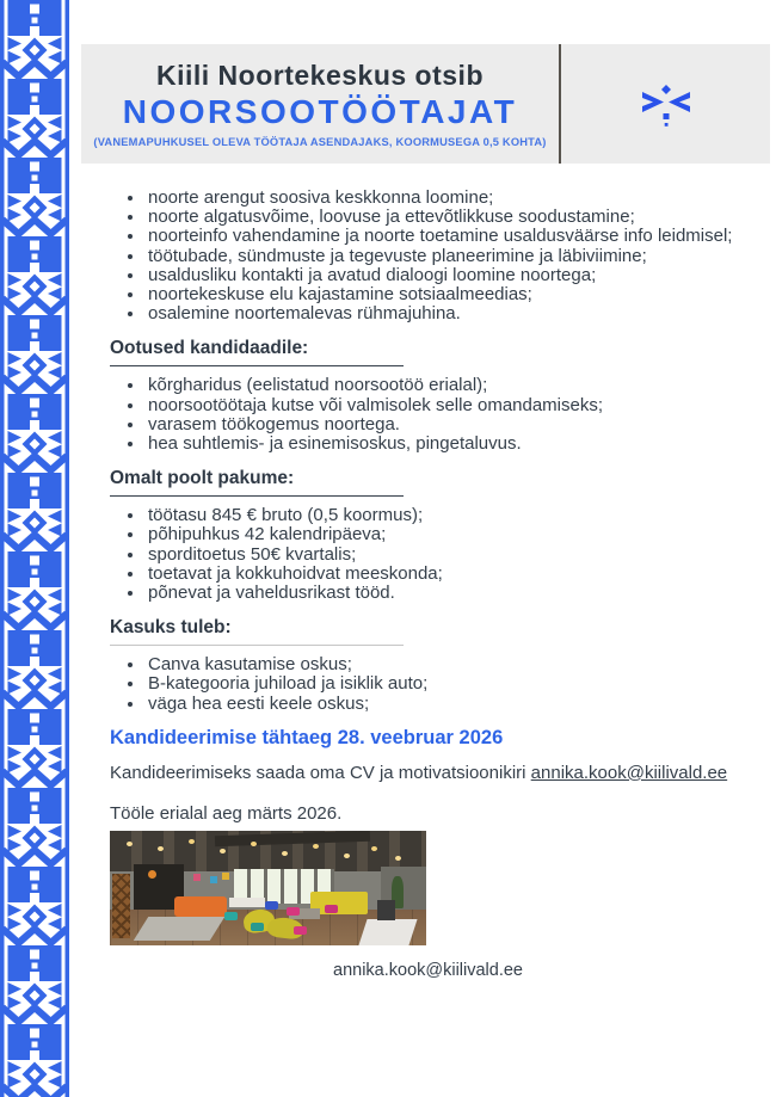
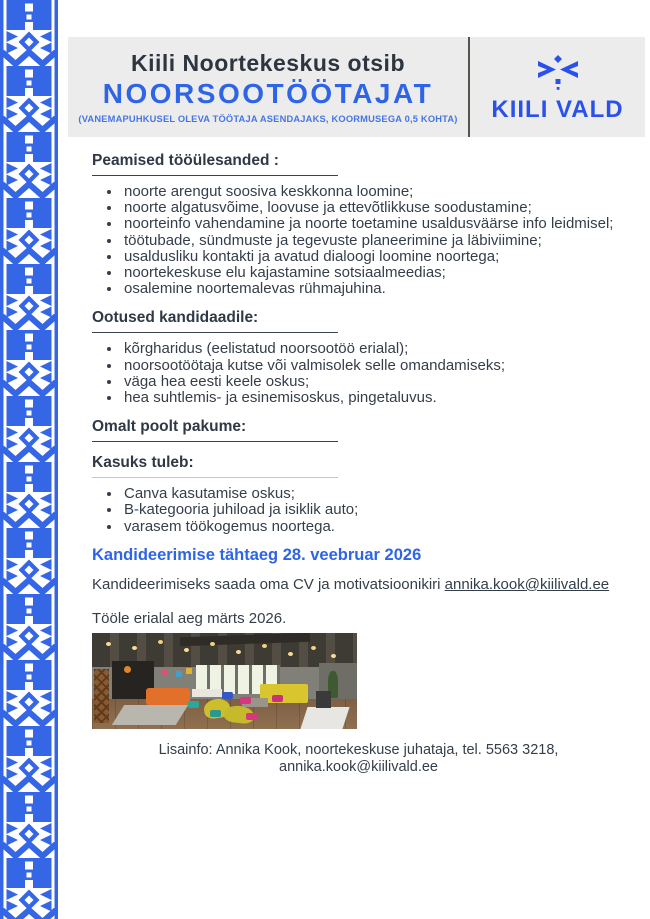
  Kiili Noortekeskus otsib
  NOORSOOTÖÖTAJAT
  (VANEMAPUHKUSEL OLEVA TÖÖTAJA ASENDAJAKS, KOORMUSEGA 0,5 KOHTA)
+ KIILI VALD
+ Peamised tööülesanded :
  noorte arengut soosiva keskkonna loomine;
  noorte algatusvõime, loovuse ja ettevõtlikkuse soodustamine;
  noorteinfo vahendamine ja noorte toetamine usaldusväärse info leidmisel;
  töötubade, sündmuste ja tegevuste planeerimine ja läbiviimine;
  usaldusliku kontakti ja avatud dialoogi loomine noortega;
  noortekeskuse elu kajastamine sotsiaalmeedias;
  osalemine noortemalevas rühmajuhina.
  Ootused kandidaadile:
  kõrgharidus (eelistatud noorsootöö erialal);
  noorsootöötaja kutse või valmisolek selle omandamiseks;
- varasem töökogemus noortega.
+ väga hea eesti keele oskus;
  hea suhtlemis- ja esinemisoskus, pingetaluvus.
  Omalt poolt pakume:
- töötasu 845 € bruto (0,5 koormus);
- põhipuhkus 42 kalendripäeva;
- sporditoetus 50€ kvartalis;
- toetavat ja kokkuhoidvat meeskonda;
- põnevat ja vaheldusrikast tööd.
  Kasuks tuleb:
  Canva kasutamise oskus;
  B-kategooria juhiload ja isiklik auto;
- väga hea eesti keele oskus;
+ varasem töökogemus noortega.
  Kandideerimise tähtaeg 28. veebruar 2026
  Kandideerimiseks saada oma CV ja motivatsioonikiri annika.kook@kiilivald.ee
  Tööle erialal aeg märts 2026.
+ Lisainfo: Annika Kook, noortekeskuse juhataja, tel. 5563 3218,
  annika.kook@kiilivald.ee
